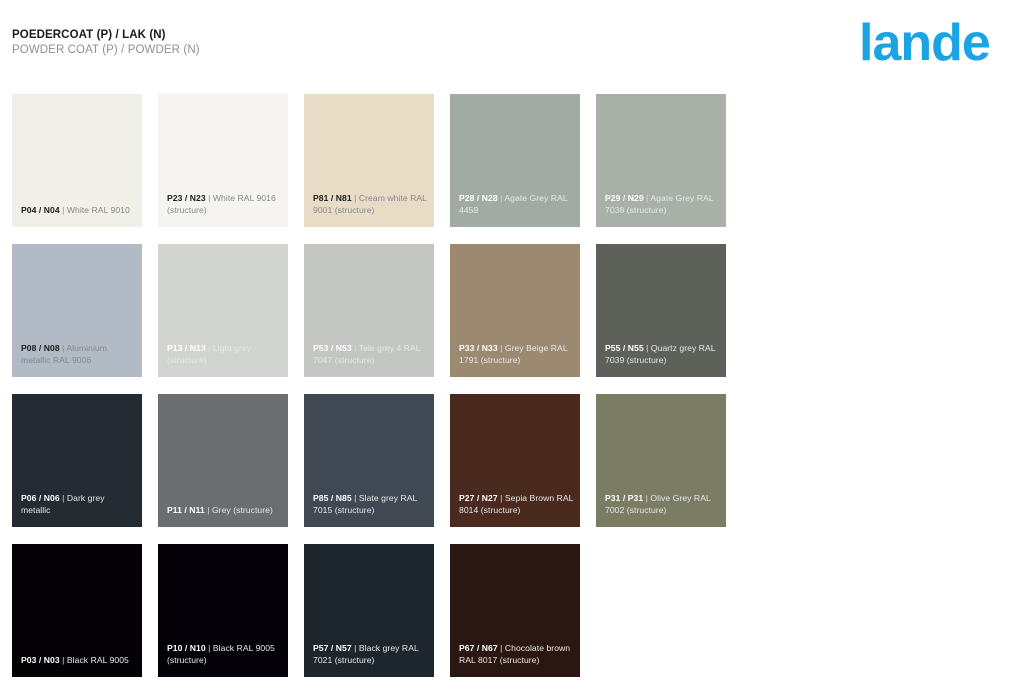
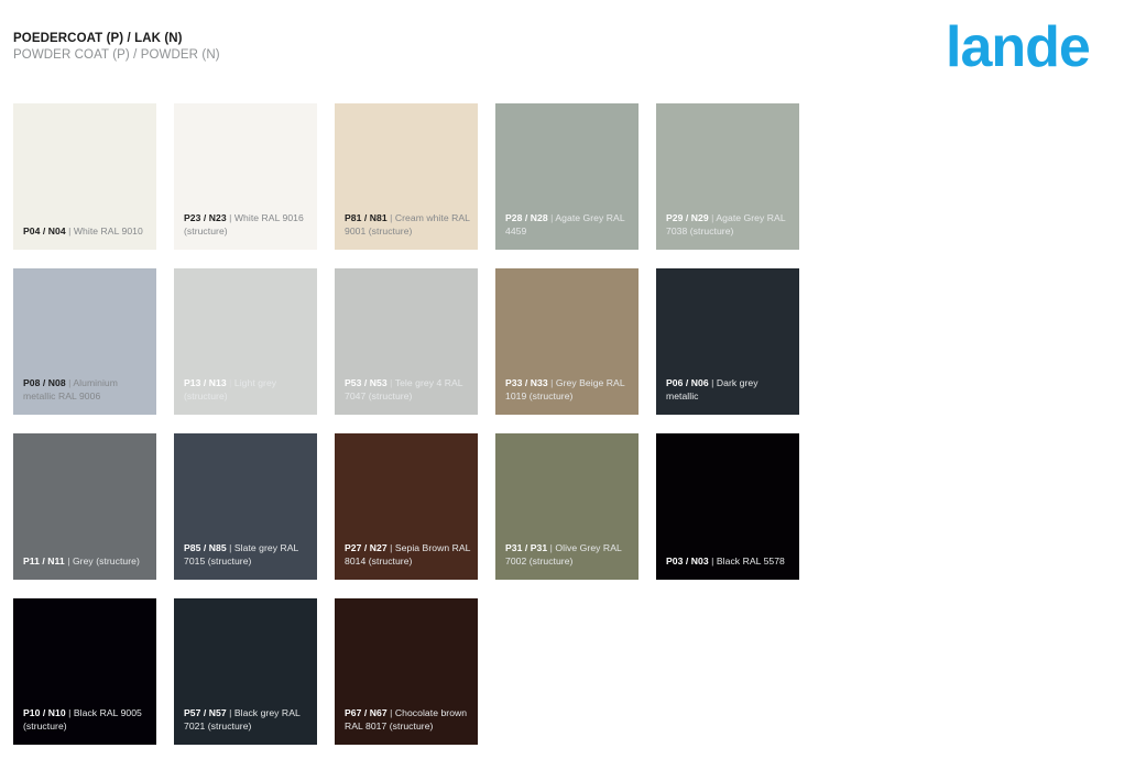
  POEDERCOAT (P) / LAK (N)
  POWDER COAT (P) / POWDER (N)
  lande
  P04 / N04 | White RAL 9010
  P23 / N23 | White RAL 9016 (structure)
  P81 / N81 | Cream white RAL 9001 (structure)
  P28 / N28 | Agate Grey RAL 4459
  P29 / N29 | Agate Grey RAL 7038 (structure)
  P08 / N08 | Aluminium metallic RAL 9006
  P53 / N53 Tele grey 4 RAL 7047 (structure)
- P33 / N33 | Grey Beige RAL 1791 (structure)
+ P33 / N33 | Grey Beige RAL 1019 (structure)
- P55 / N55 | Quartz grey RAL 7039 (structure)
  P06 / N06 | Dark grey metallic
  P11 / N11 | Grey (structure)
  P85 / N85 | Slate grey RAL 7015 (structure)
  P27 / N27 | Sepia Brown RAL 8014 (structure)
  P31 / P31 | Olive Grey RAL 7002 (structure)
- P03 / N03 | Black RAL 9005
+ P03 / N03 | Black RAL 5578
  P10 / N10 | Black RAL 9005 (structure)
  P57 / N57 | Black grey RAL 7021 (structure)
  P67 / N67 | Chocolate brown RAL 8017 (structure)
